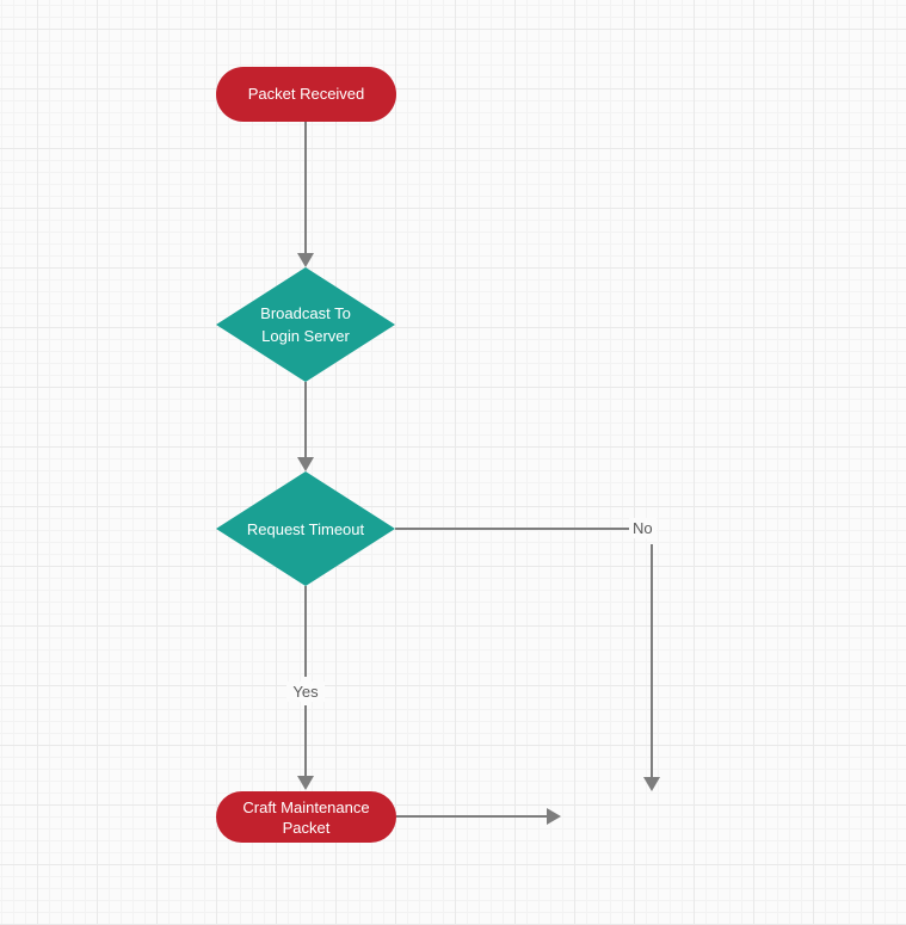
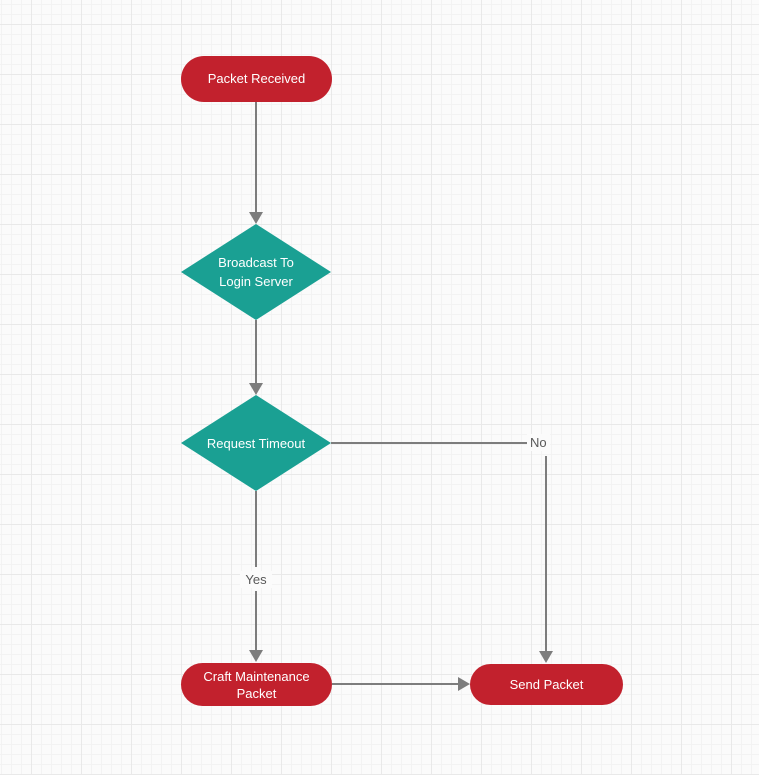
  No
  Yes
  Packet Received
  Broadcast To Login Server
  Request Timeout
  Craft Maintenance Packet
+ Send Packet
